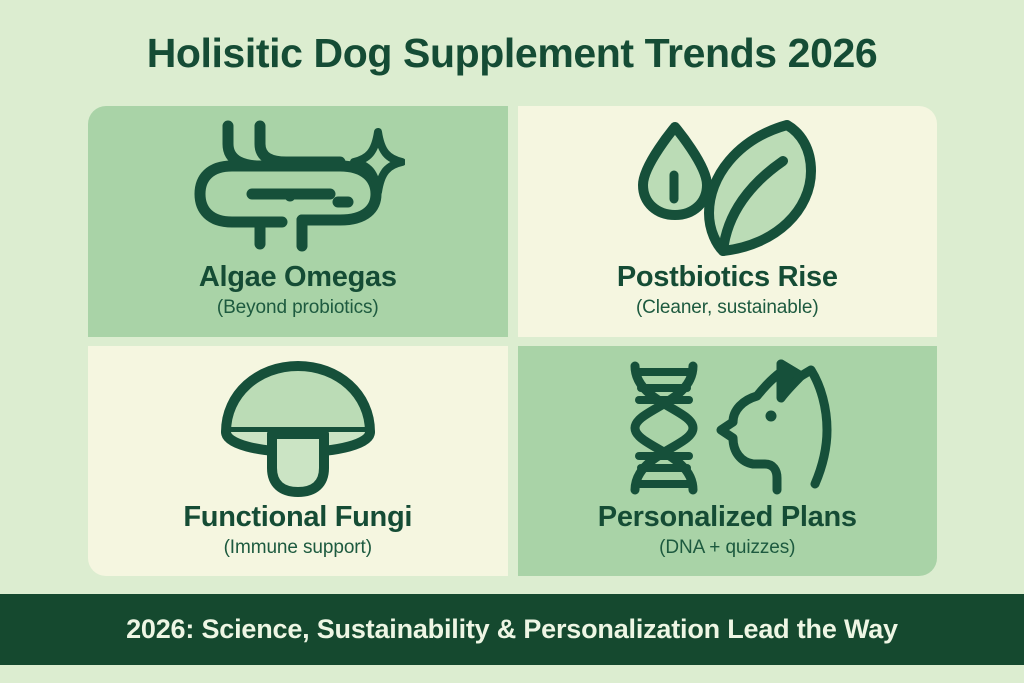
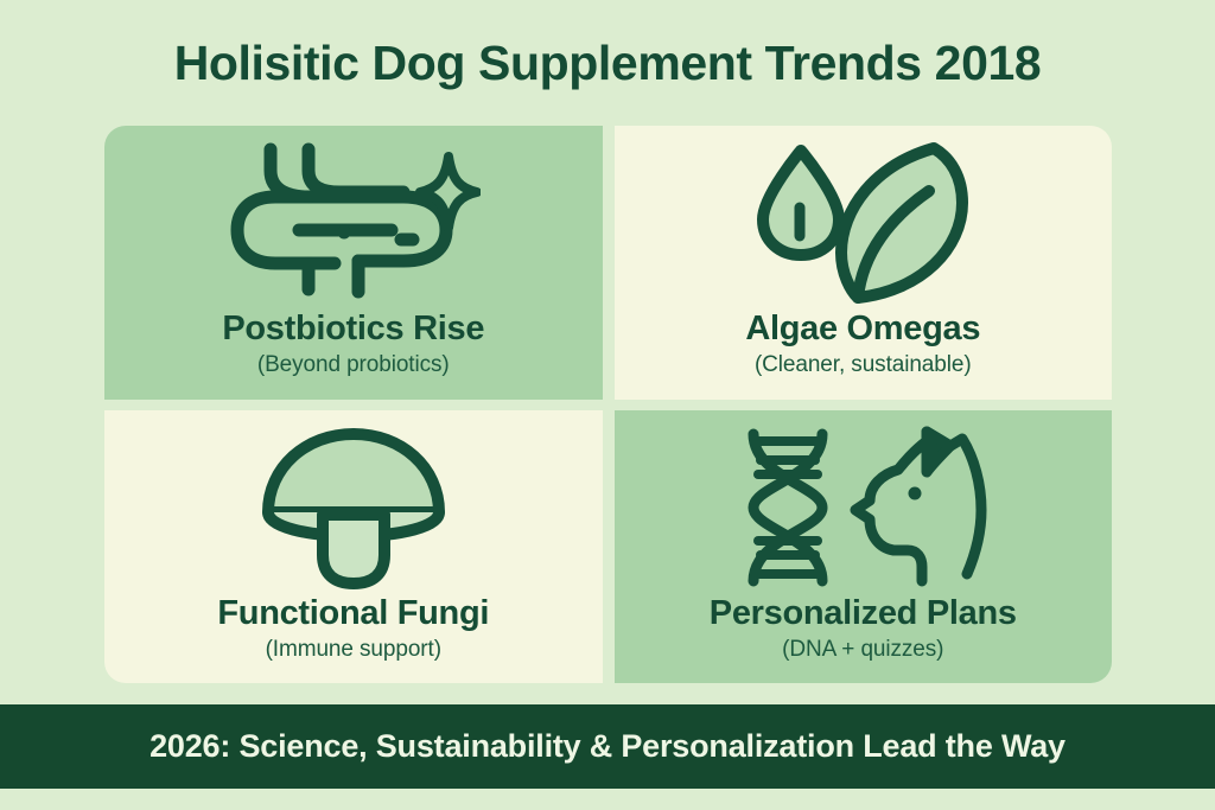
- Holisitic Dog Supplement Trends 2026
+ Holisitic Dog Supplement Trends 2018
- Algae Omegas
+ Postbiotics Rise
  (Beyond probiotics)
- Postbiotics Rise
+ Algae Omegas
  (Cleaner, sustainable)
  Functional Fungi
  (Immune support)
  Personalized Plans
  (DNA + quizzes)
  2026: Science, Sustainability & Personalization Lead the Way
